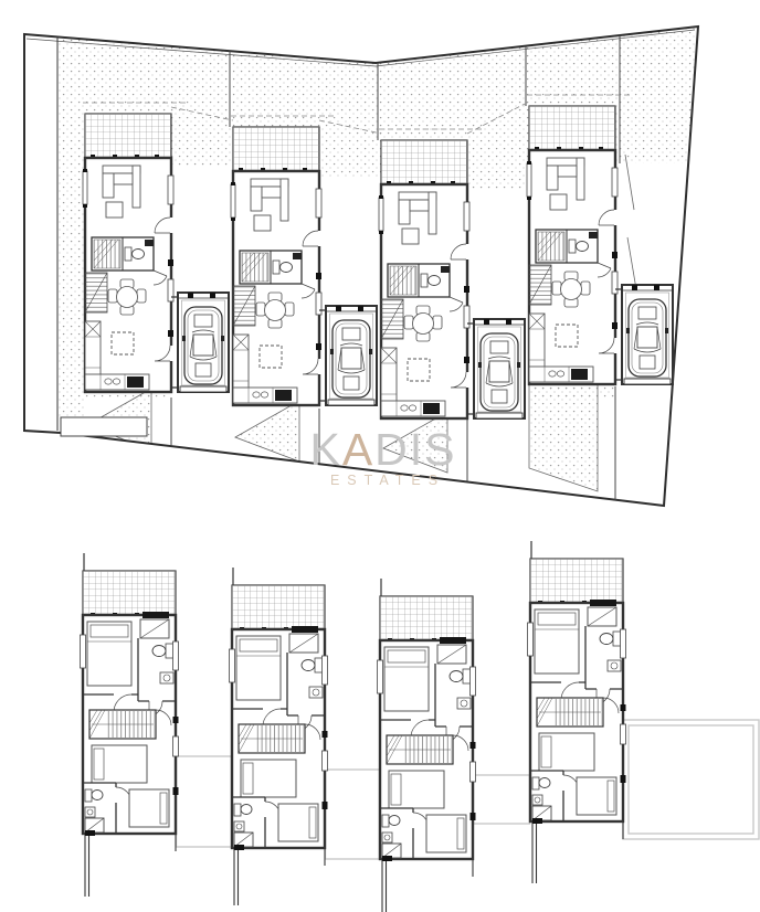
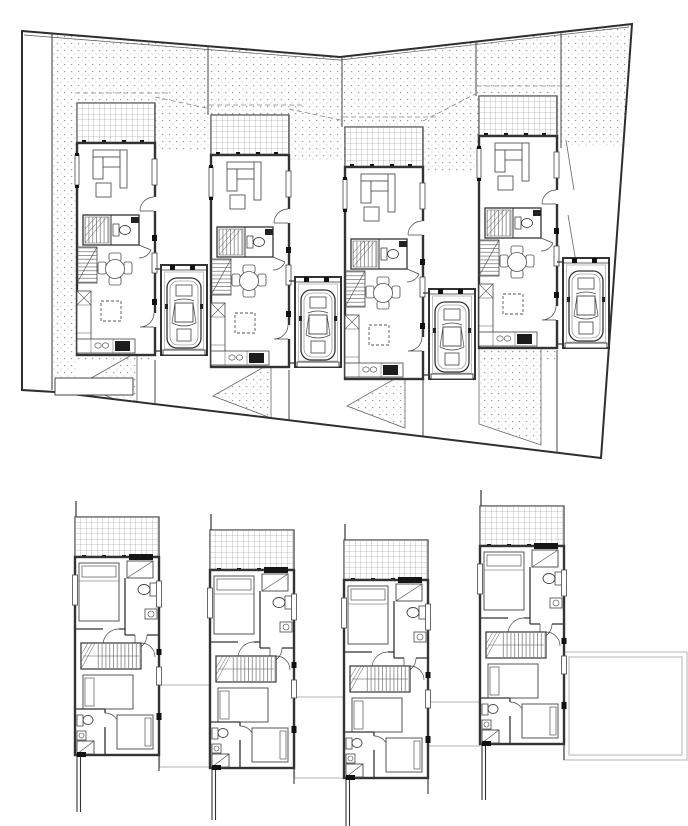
- KADIS
- ESTATES
